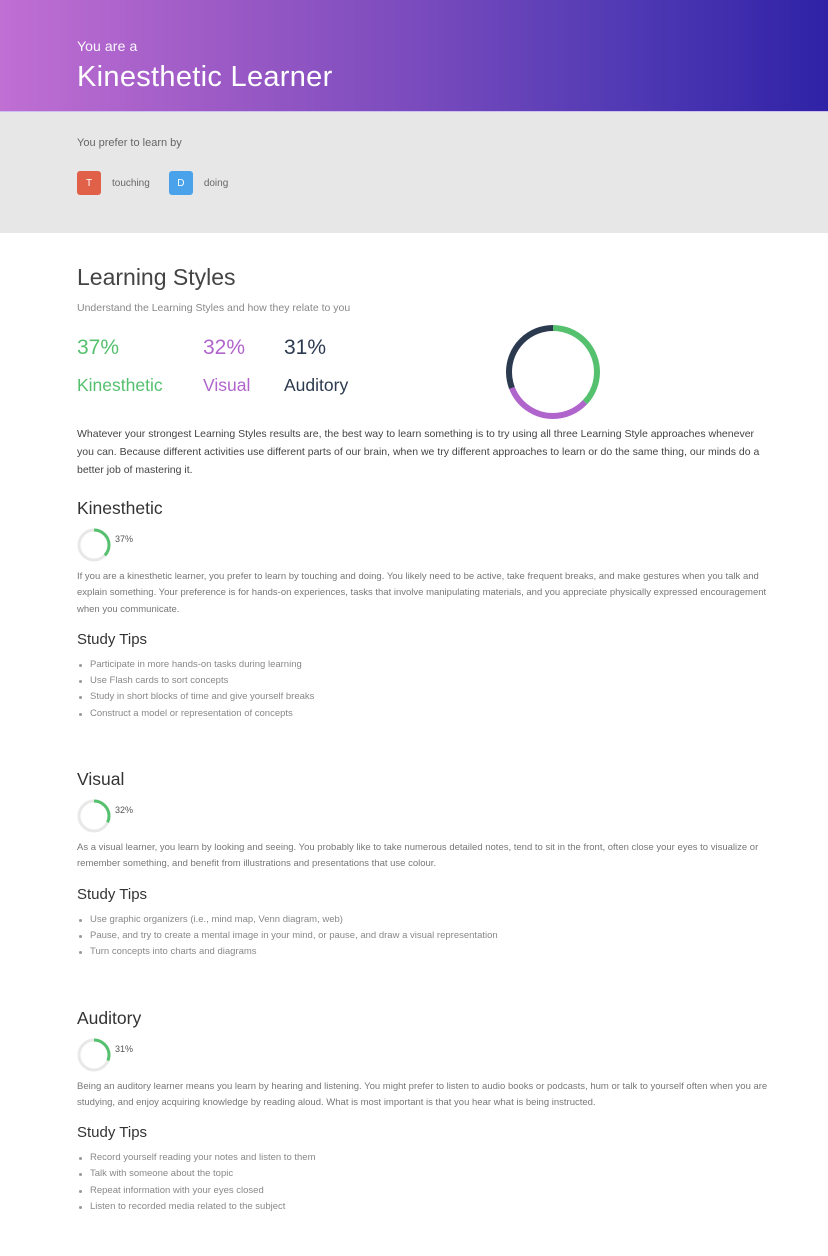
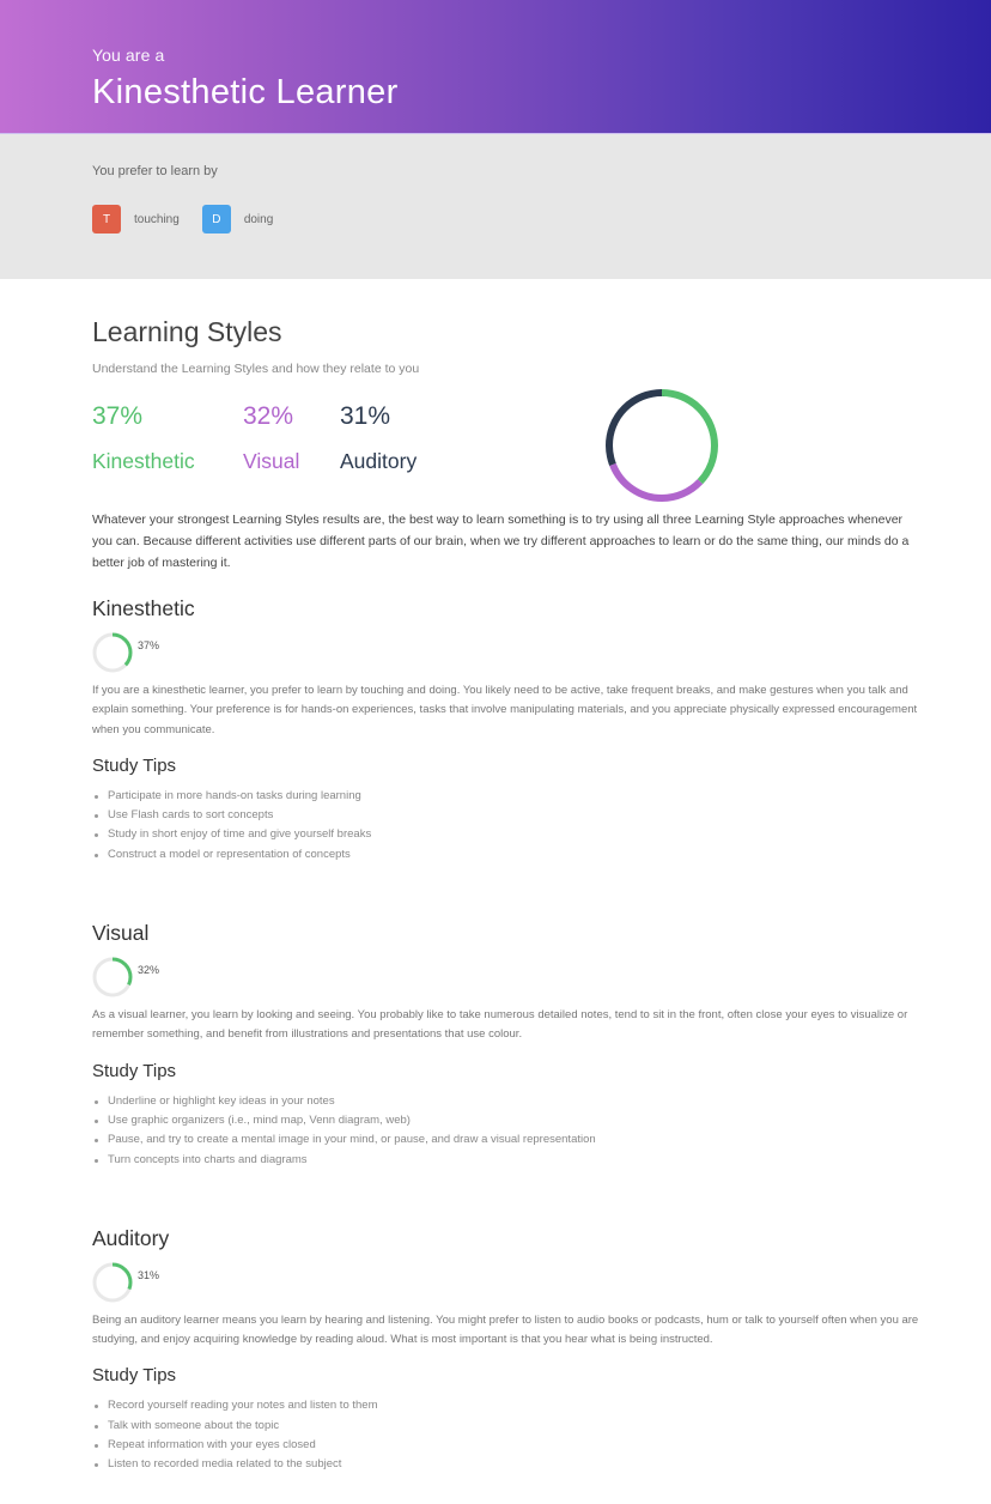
  You are a
  Kinesthetic Learner
  You prefer to learn by
  T
  touching
  D
  doing
  Learning Styles
  Understand the Learning Styles and how they relate to you
  37%
  Kinesthetic
  32%
  Visual
  31%
  Auditory
  Whatever your strongest Learning Styles results are, the best way to learn something is to try using all three Learning Style approaches whenever you can. Because different activities use different parts of our brain, when we try different approaches to learn or do the same thing, our minds do a better job of mastering it.
  Kinesthetic
  37%
  If you are a kinesthetic learner, you prefer to learn by touching and doing. You likely need to be active, take frequent breaks, and make gestures when you talk and explain something. Your preference is for hands-on experiences, tasks that involve manipulating materials, and you appreciate physically expressed encouragement when you communicate.
  Study Tips
  Participate in more hands-on tasks during learning
  Use Flash cards to sort concepts
- Study in short blocks of time and give yourself breaks
+ Study in short enjoy of time and give yourself breaks
  Construct a model or representation of concepts
  Visual
  32%
  As a visual learner, you learn by looking and seeing. You probably like to take numerous detailed notes, tend to sit in the front, often close your eyes to visualize or remember something, and benefit from illustrations and presentations that use colour.
  Study Tips
+ Underline or highlight key ideas in your notes
  Use graphic organizers (i.e., mind map, Venn diagram, web)
  Pause, and try to create a mental image in your mind, or pause, and draw a visual representation
  Turn concepts into charts and diagrams
  Auditory
  31%
  Being an auditory learner means you learn by hearing and listening. You might prefer to listen to audio books or podcasts, hum or talk to yourself often when you are studying, and enjoy acquiring knowledge by reading aloud. What is most important is that you hear what is being instructed.
  Study Tips
  Record yourself reading your notes and listen to them
  Talk with someone about the topic
  Repeat information with your eyes closed
  Listen to recorded media related to the subject
